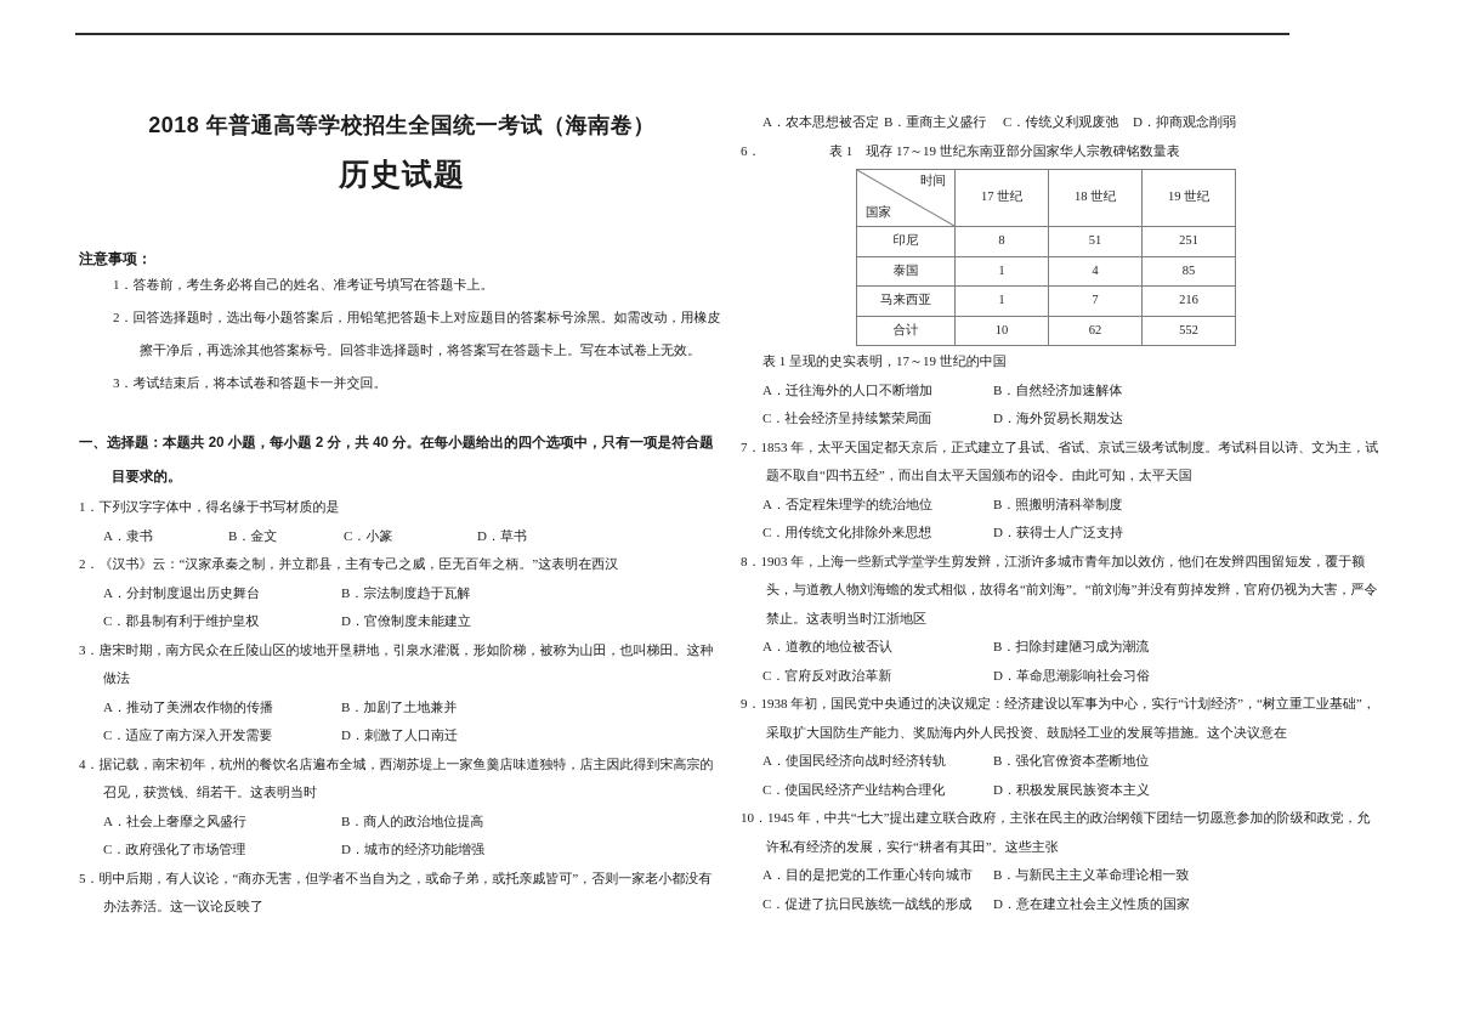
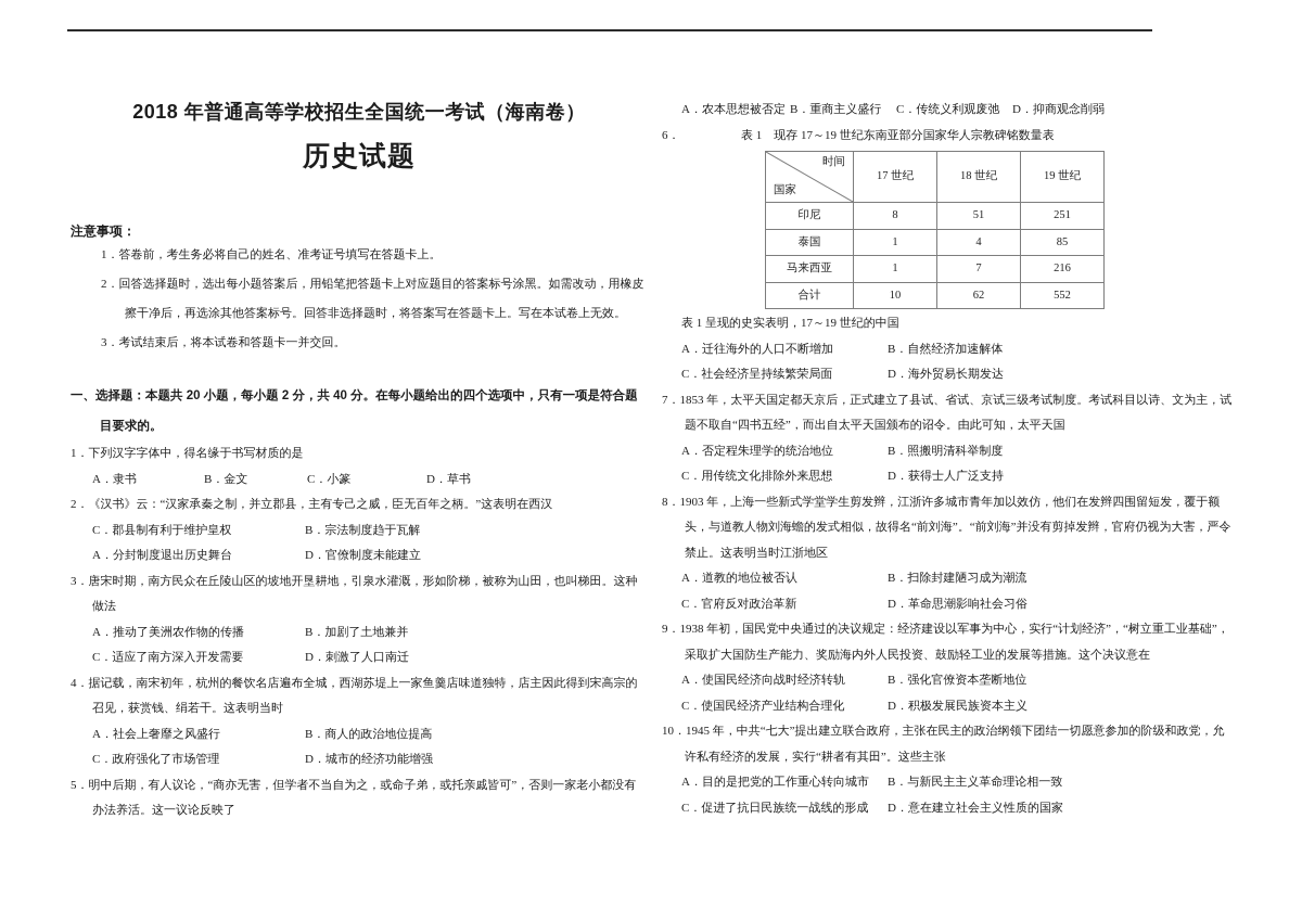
  2018 年普通高等学校招生全国统一考试（海南卷）
  历史试题
  注意事项：
  1．答卷前，考生务必将自己的姓名、准考证号填写在答题卡上。
  2．回答选择题时，选出每小题答案后，用铅笔把答题卡上对应题目的答案标号涂黑。如需改动，用橡皮擦干净后，再选涂其他答案标号。回答非选择题时，将答案写在答题卡上。写在本试卷上无效。
  3．考试结束后，将本试卷和答题卡一并交回。
  一、选择题：本题共 20 小题，每小题 2 分，共 40 分。在每小题给出的四个选项中，只有一项是符合题目要求的。
  1．下列汉字字体中，得名缘于书写材质的是
  A．隶书
  B．金文
  C．小篆
  D．草书
  2．《汉书》云：“汉家承秦之制，并立郡县，主有专己之威，臣无百年之柄。”这表明在西汉
- A．分封制度退出历史舞台
+ C．郡县制有利于维护皇权
  B．宗法制度趋于瓦解
- C．郡县制有利于维护皇权
+ A．分封制度退出历史舞台
  D．官僚制度未能建立
  3．唐宋时期，南方民众在丘陵山区的坡地开垦耕地，引泉水灌溉，形如阶梯，被称为山田，也叫梯田。这种做法
  A．推动了美洲农作物的传播
  B．加剧了土地兼并
  C．适应了南方深入开发需要
  D．刺激了人口南迁
  4．据记载，南宋初年，杭州的餐饮名店遍布全城，西湖苏堤上一家鱼羹店味道独特，店主因此得到宋高宗的召见，获赏钱、绢若干。这表明当时
  A．社会上奢靡之风盛行
  B．商人的政治地位提高
  C．政府强化了市场管理
  D．城市的经济功能增强
  5．明中后期，有人议论，“商亦无害，但学者不当自为之，或命子弟，或托亲戚皆可”，否则一家老小都没有办法养活。这一议论反映了
  A．农本思想被否定
  B．重商主义盛行
  C．传统义利观废弛
  D．抑商观念削弱
  6．
  表 1 现存 17～19 世纪东南亚部分国家华人宗教碑铭数量表
  时间 国家	17 世纪	18 世纪	19 世纪
  印尼	8	51	251
  泰国	1	4	85
  马来西亚	1	7	216
  合计	10	62	552
  表 1 呈现的史实表明，17～19 世纪的中国
  A．迁往海外的人口不断增加
  B．自然经济加速解体
  C．社会经济呈持续繁荣局面
  D．海外贸易长期发达
  7．1853 年，太平天国定都天京后，正式建立了县试、省试、京试三级考试制度。考试科目以诗、文为主，试题不取自“四书五经”，而出自太平天国颁布的诏令。由此可知，太平天国
  A．否定程朱理学的统治地位
  B．照搬明清科举制度
  C．用传统文化排除外来思想
  D．获得士人广泛支持
  8．1903 年，上海一些新式学堂学生剪发辫，江浙许多城市青年加以效仿，他们在发辫四围留短发，覆于额头，与道教人物刘海蟾的发式相似，故得名“前刘海”。“前刘海”并没有剪掉发辫，官府仍视为大害，严令禁止。这表明当时江浙地区
  A．道教的地位被否认
  B．扫除封建陋习成为潮流
  C．官府反对政治革新
  D．革命思潮影响社会习俗
  9．1938 年初，国民党中央通过的决议规定：经济建设以军事为中心，实行“计划经济”，“树立重工业基础”，采取扩大国防生产能力、奖励海内外人民投资、鼓励轻工业的发展等措施。这个决议意在
  A．使国民经济向战时经济转轨
  B．强化官僚资本垄断地位
  C．使国民经济产业结构合理化
  D．积极发展民族资本主义
  10．1945 年，中共“七大”提出建立联合政府，主张在民主的政治纲领下团结一切愿意参加的阶级和政党，允许私有经济的发展，实行“耕者有其田”。这些主张
  A．目的是把党的工作重心转向城市
  B．与新民主主义革命理论相一致
  C．促进了抗日民族统一战线的形成
  D．意在建立社会主义性质的国家
